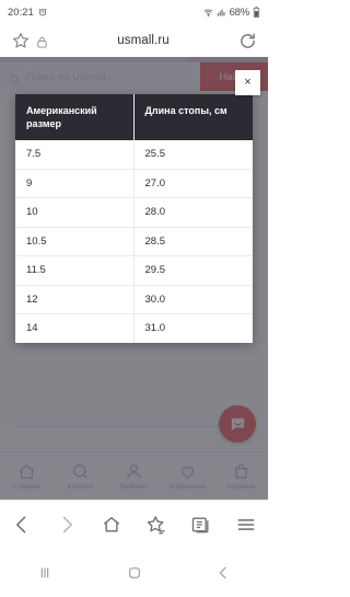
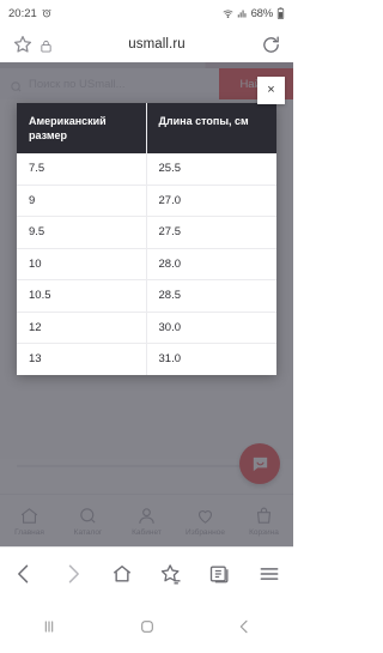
  20:21
  68%
  usmall.ru
  ×
  Американский размер	Длина стопы, см
  7.5	25.5
  9	27.0
+ 9.5	27.5
  10	28.0
  10.5	28.5
- 11.5	29.5
  12	30.0
- 14	31.0
+ 13	31.0
